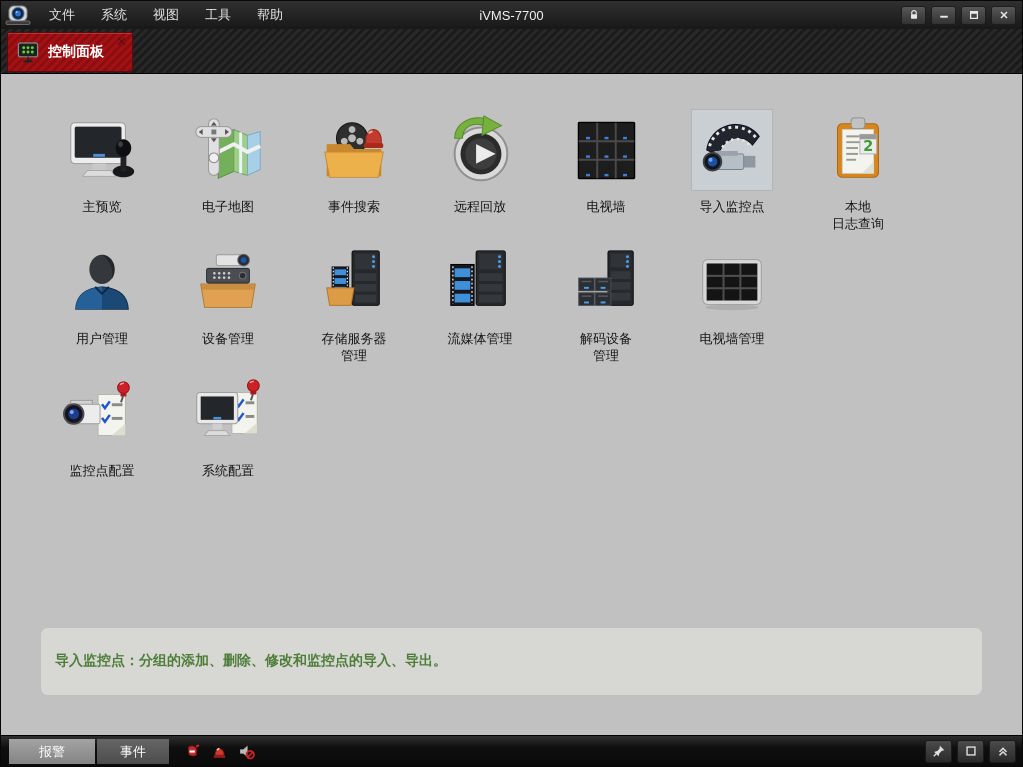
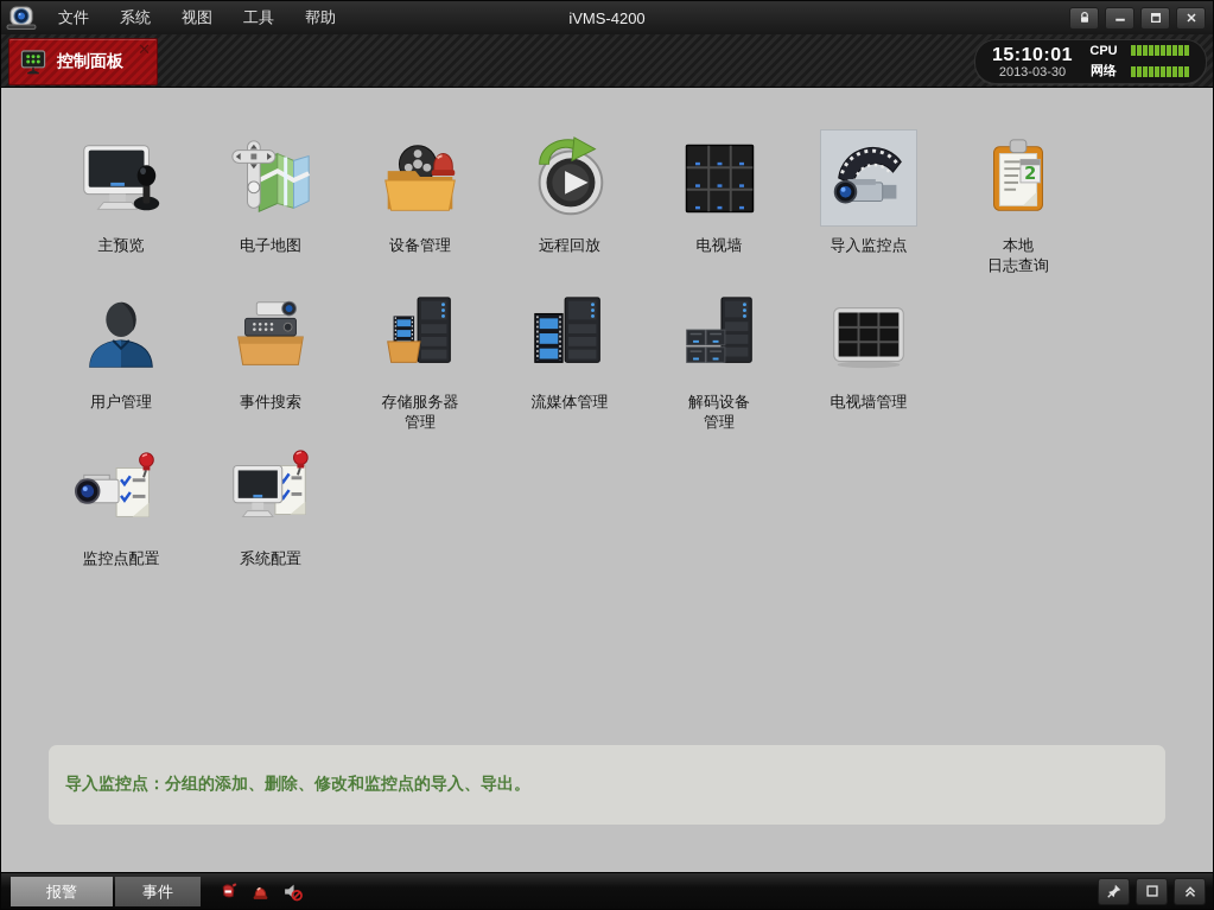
  文件
  系统
  视图
  工具
  帮助
- iVMS-7700
+ iVMS-4200
  控制面板
  ✕
+ 15:10:01
+ 2013-03-30
+ CPU
+ 网络
  主预览
  电子地图
- 事件搜索
+ 设备管理
  远程回放
  电视墙
  导入监控点
  本地
  日志查询
  用户管理
- 设备管理
+ 事件搜索
  存储服务器
  管理
  流媒体管理
  解码设备
  管理
  电视墙管理
  监控点配置
  系统配置
  导入监控点：分组的添加、删除、修改和监控点的导入、导出。
  报警
  事件
